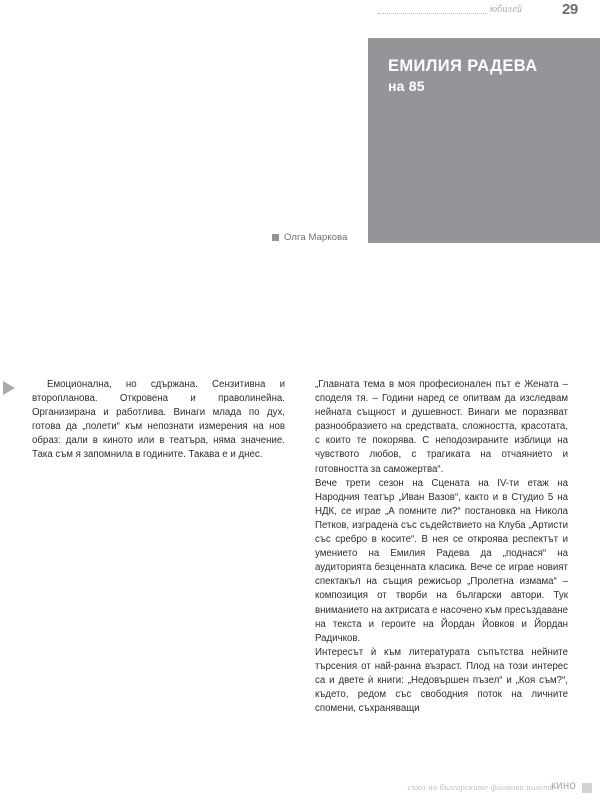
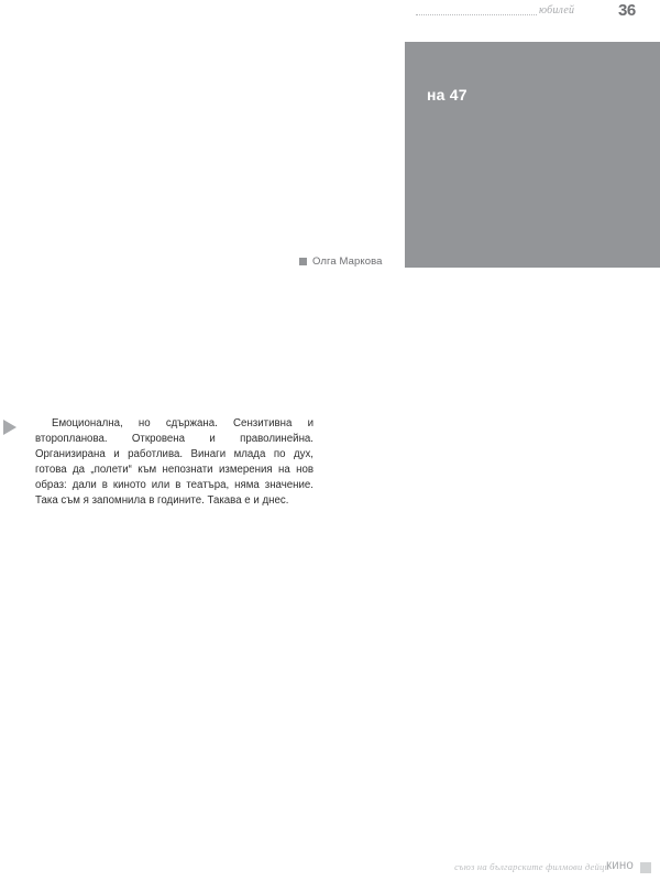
  юбилей
- 29
+ 36
- ЕМИЛИЯ РАДЕВА
- на 85
+ на 47
  Олга Маркова
  Емоционална, но сдържана. Сензитивна и второпланова. Откровена и праволинейна. Организирана и работлива. Винаги млада по дух, готова да „полети“ към непознати измерения на нов образ: дали в киното или в театъра, няма значение. Така съм я запомнила в годините. Такава е и днес.
- „Главната тема в моя професионален път е Жената – споделя тя. – Години наред се опитвам да изследвам нейната същност и душевност. Винаги ме поразяват разнообразието на средствата, сложността, красотата, с които те покорява. С неподозираните изблици на чувството любов, с трагиката на отчаянието и готовността за саможертва“.
- Вече трети сезон на Сцената на IV-ти етаж на Народния театър „Иван Вазов“, както и в Студио 5 на НДК, се играе „А помните ли?“ постановка на Никола Петков, изградена със съдействието на Клуба „Артисти със сребро в косите“. В нея се откроява респектът и умението на Емилия Радева да „поднася“ на аудиторията безценната класика. Вече се играе новият спектакъл на същия режисьор „Пролетна измама“ – композиция от творби на български автори. Тук вниманието на актрисата е насочено към пресъздаване на текста и героите на Йордан Йовков и Йордан Радичков.
- Интересът ѝ към литературата съпътства нейните търсения от най-ранна възраст. Плод на този интерес са и двете ѝ книги: „Недовършен пъзел“ и „Коя съм?“, където, редом със свободния поток на личните спомени, съхраняващи
- съюз на българските филмови полети
+ съюз на българските филмови дейци
  кино
